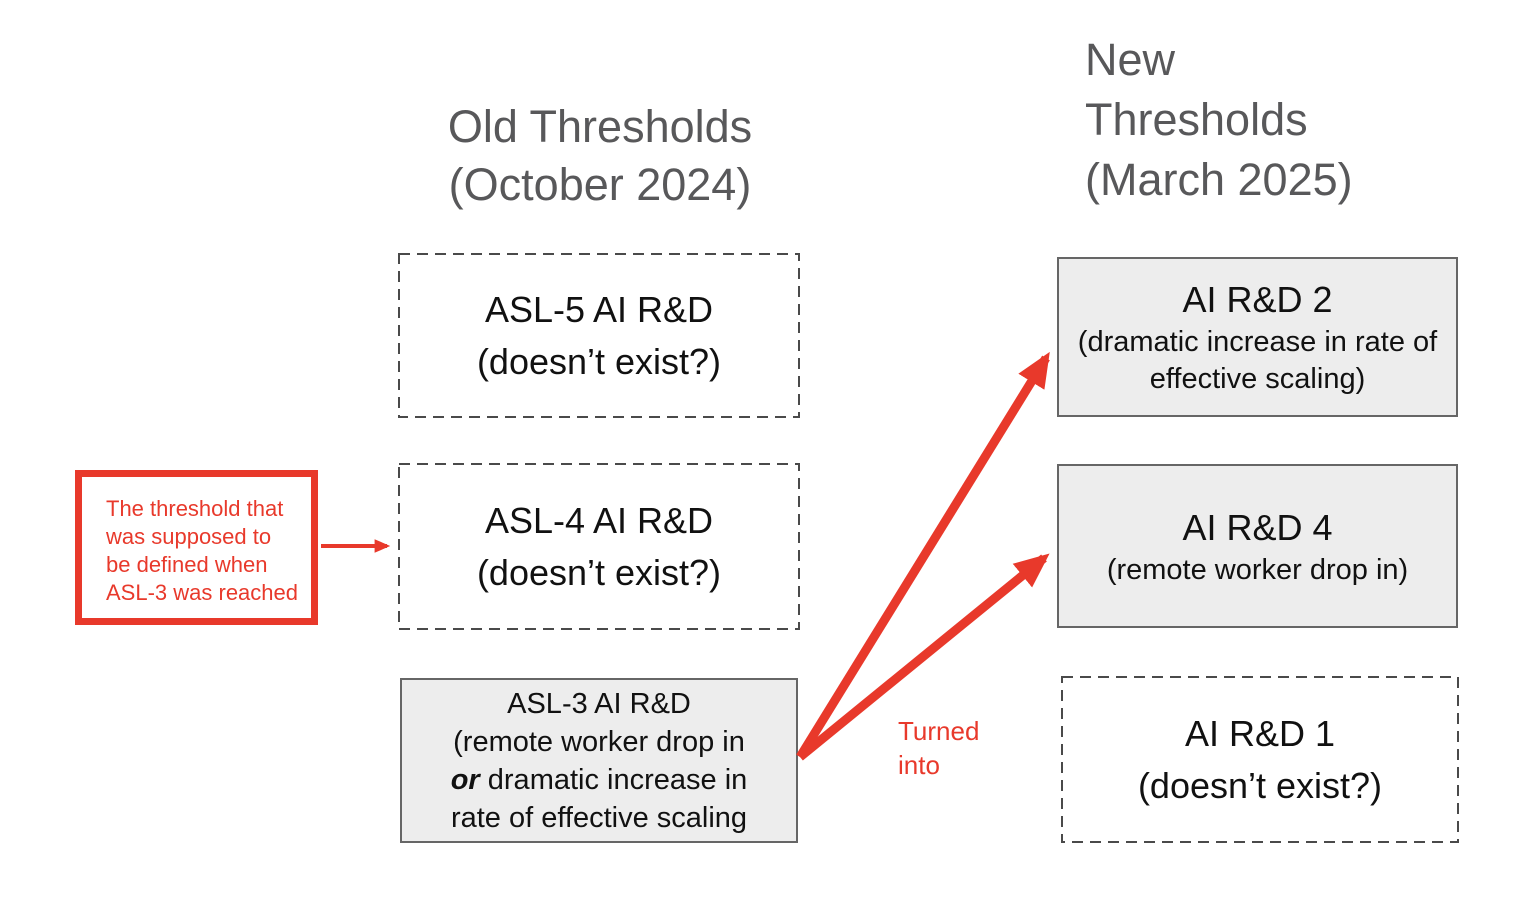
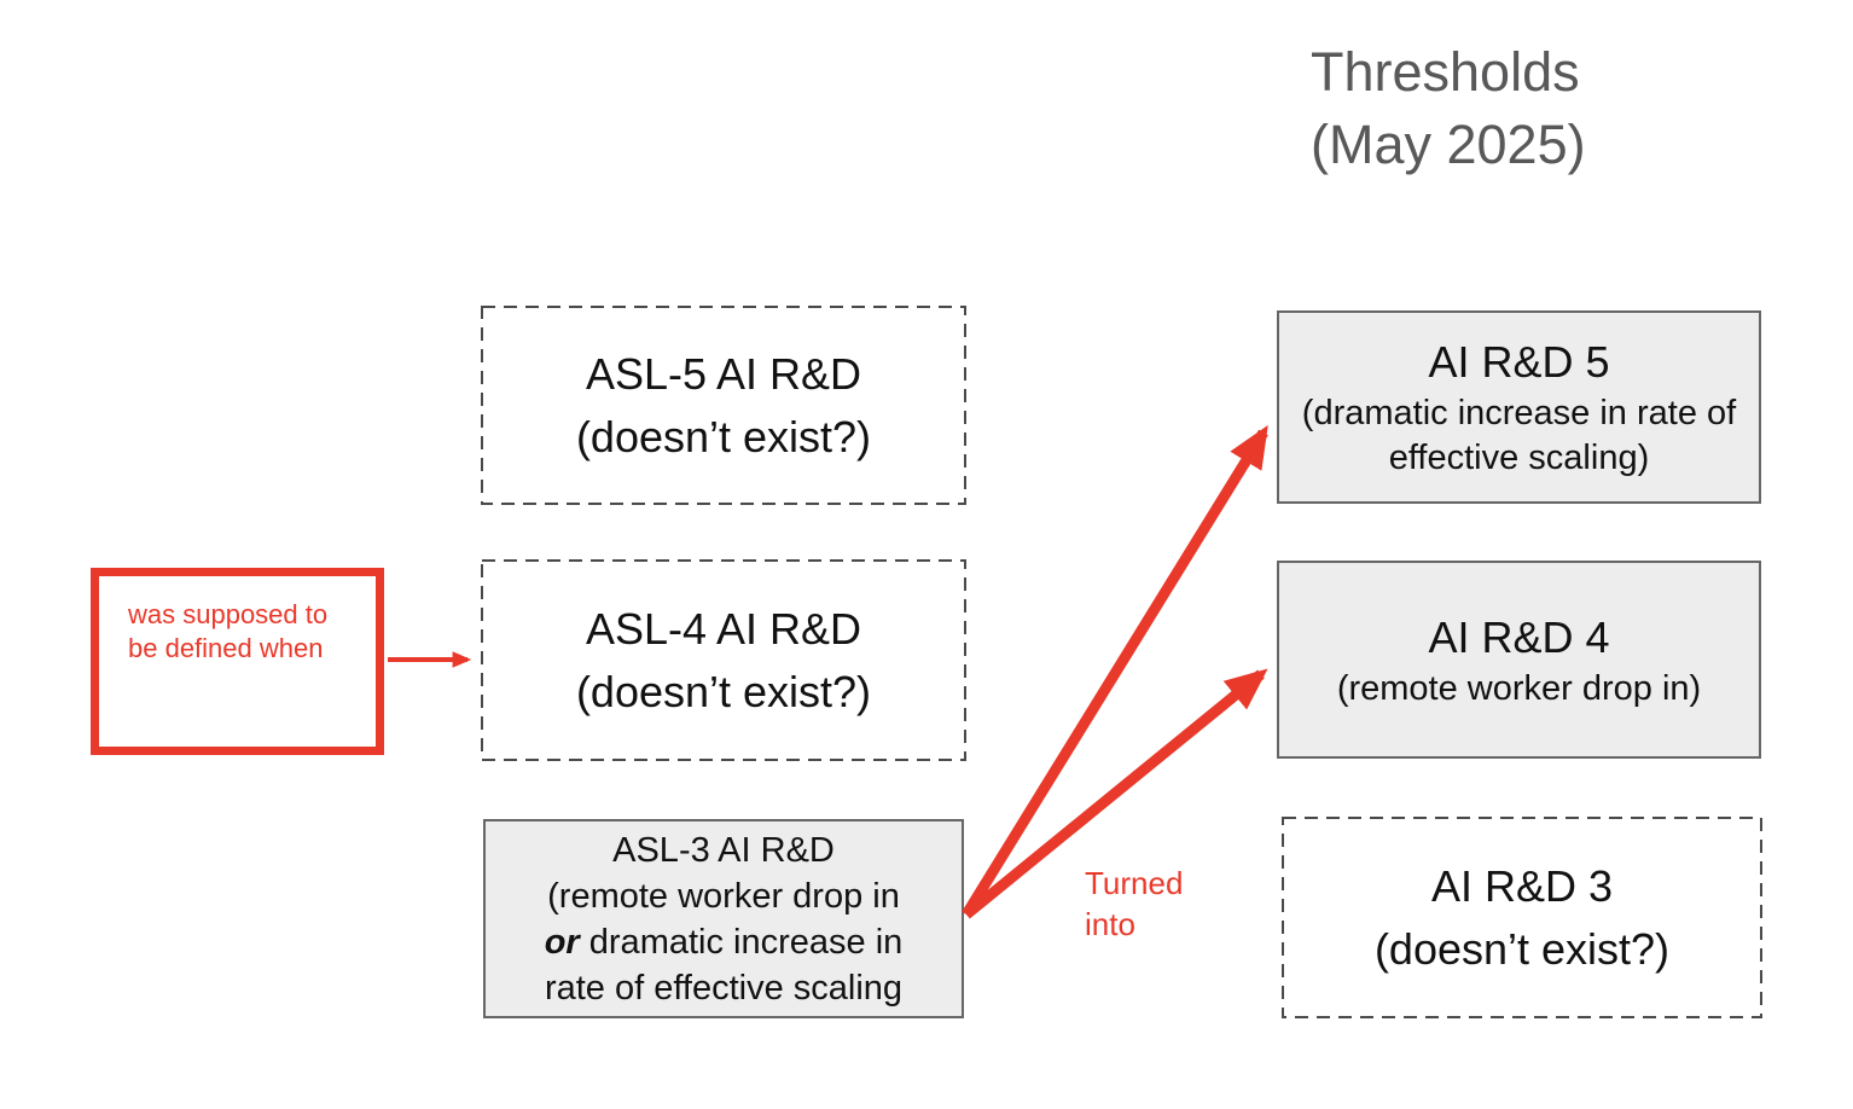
- Old Thresholds
- (October 2024)
- New
  Thresholds
- (March 2025)
+ (May 2025)
  ASL-5 AI R&D
  (doesn’t exist?)
  ASL-4 AI R&D
  (doesn’t exist?)
  ASL-3 AI R&D
  (remote worker drop in
  or dramatic increase in
  rate of effective scaling
- AI R&D 2
+ AI R&D 5
  (dramatic increase in rate of effective scaling)
  AI R&D 4
  (remote worker drop in)
- AI R&D 1
+ AI R&D 3
  (doesn’t exist?)
- The threshold that
  was supposed to
  be defined when
- ASL-3 was reached
  Turned
  into
